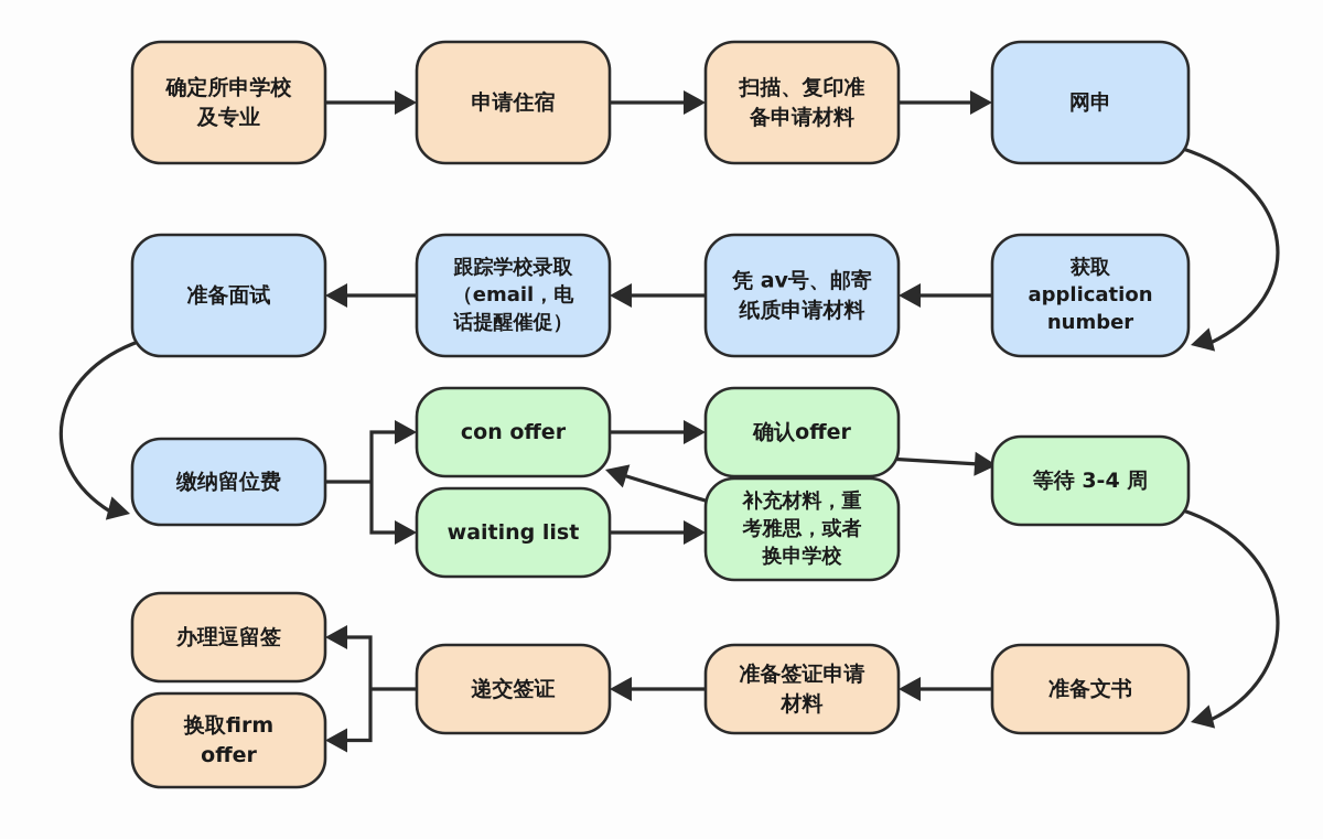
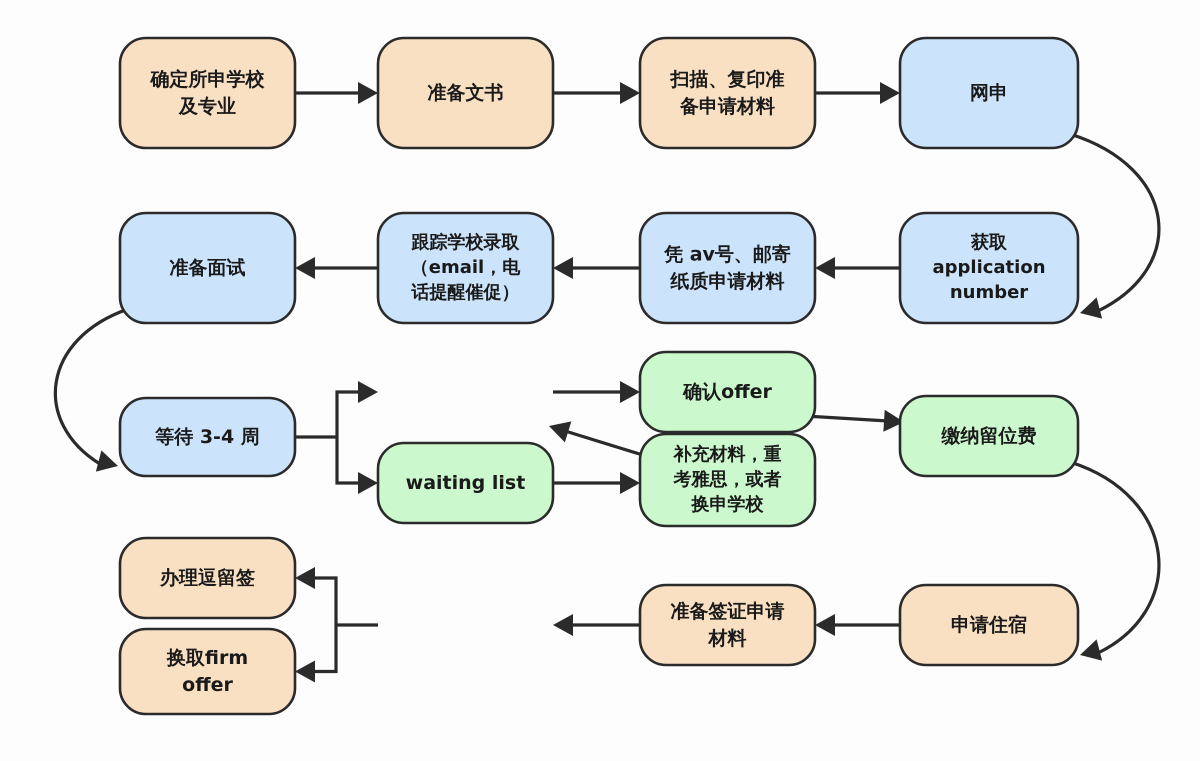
  确定所申学校及专业
- 申请住宿
+ 准备文书
  扫描、复印准备申请材料
  网申
  获取 application number
  凭 av号、邮寄纸质申请材料
  跟踪学校录取（email，电话提醒催促）
  准备面试
- 缴纳留位费
+ 等待 3-4 周
- con offer
  waiting list
  确认offer
  补充材料，重考雅思，或者换申学校
- 等待 3-4 周
+ 缴纳留位费
- 准备文书
+ 申请住宿
  准备签证申请材料
- 递交签证
  办理逗留签
  换取firm offer
